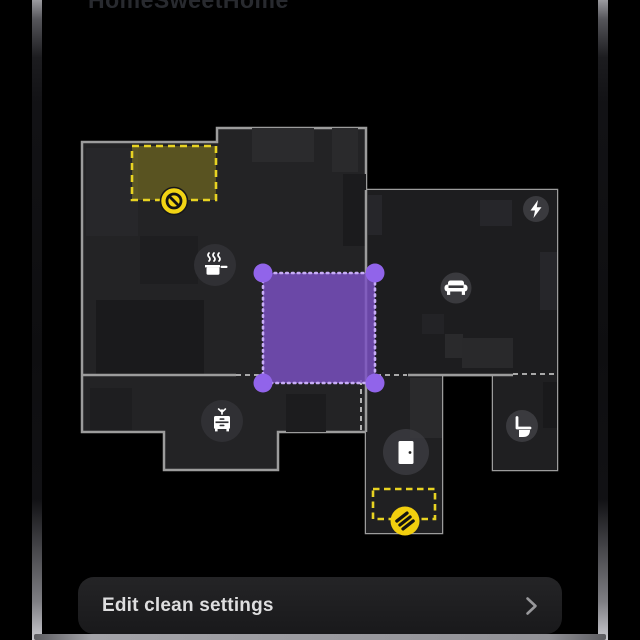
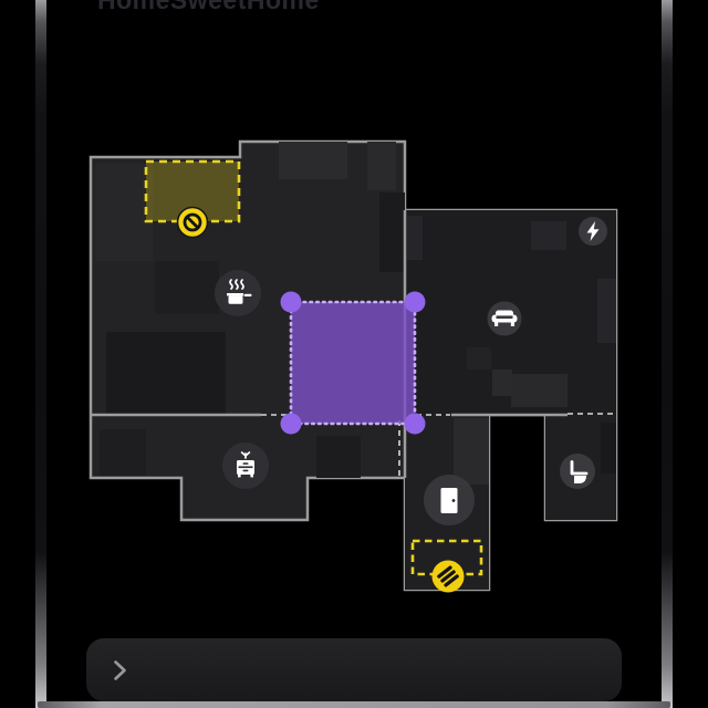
  HomeSweetHome
- Edit clean settings
